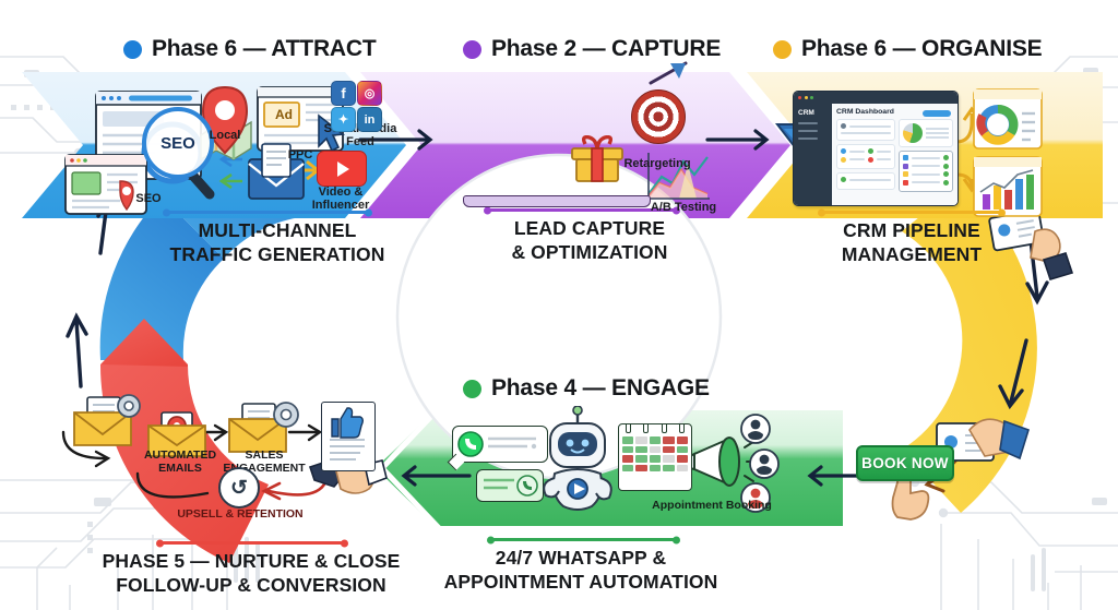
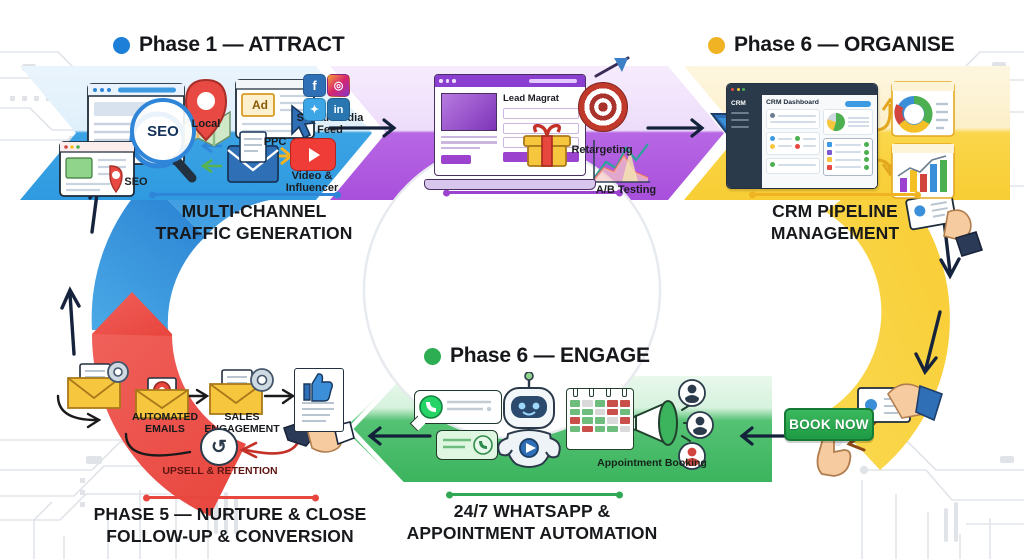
- Phase 6 — ATTRACT
+ Phase 1 — ATTRACT
- Phase 2 — CAPTURE
  Phase 6 — ORGANISE
- Phase 4 — ENGAGE
+ Phase 6 — ENGAGE
  MULTI-CHANNEL
  TRAFFIC GENERATION
- LEAD CAPTURE
- & OPTIMIZATION
  CRM PIPELINE
  MANAGEMENT
  24/7 WHATSAPP &
  APPOINTMENT AUTOMATION
  PHASE 5 — NURTURE & CLOSE
  FOLLOW-UP & CONVERSION
  SEO
  SEO
  Local
  PPC
  Feed
  Video &
  Influencer
  Ad
  f
  ◎
  ✦
  in
+ Lead Magrat
  Retargeting
  A/B Testing
  Appointment Booking
  BOOK NOW
  AUTOMATED
  EMAILS
  SALES
  EAGEMENT
  ↺
  UPSELL & RETENTION
